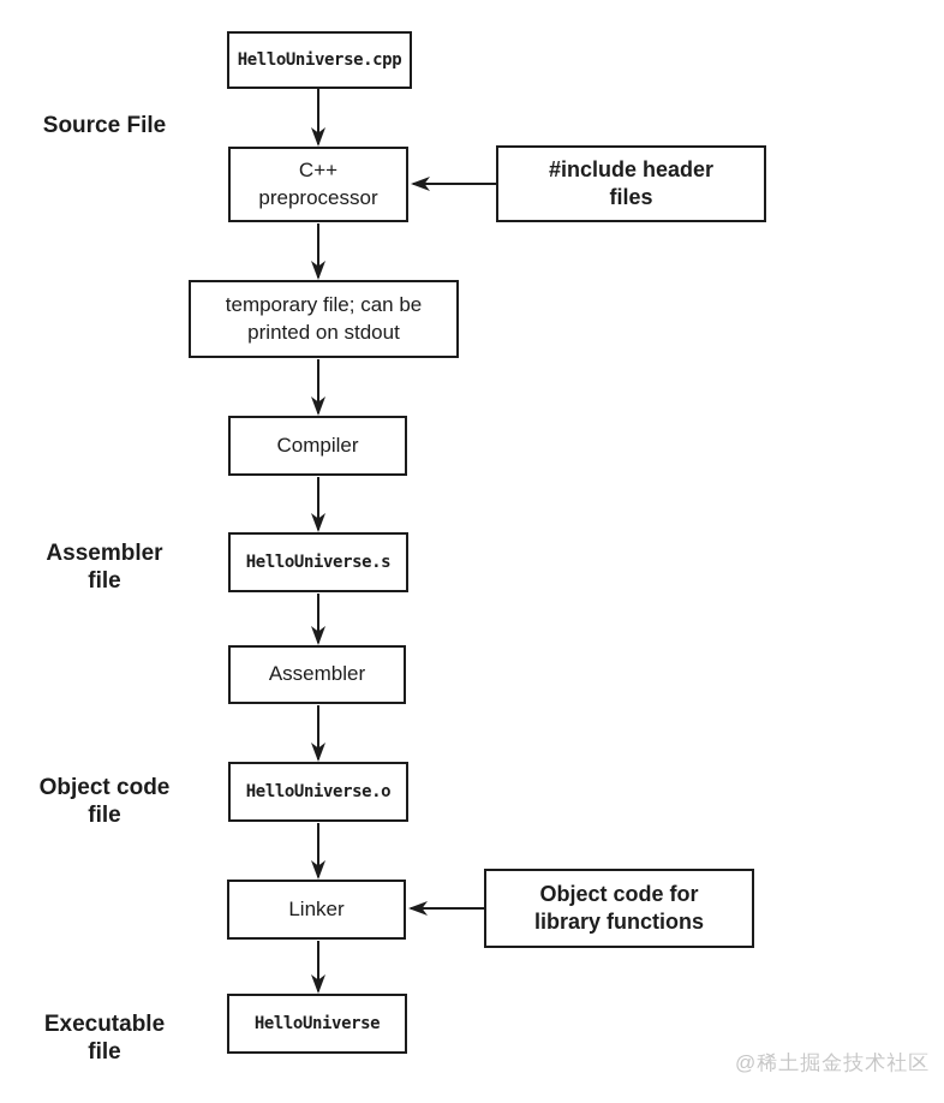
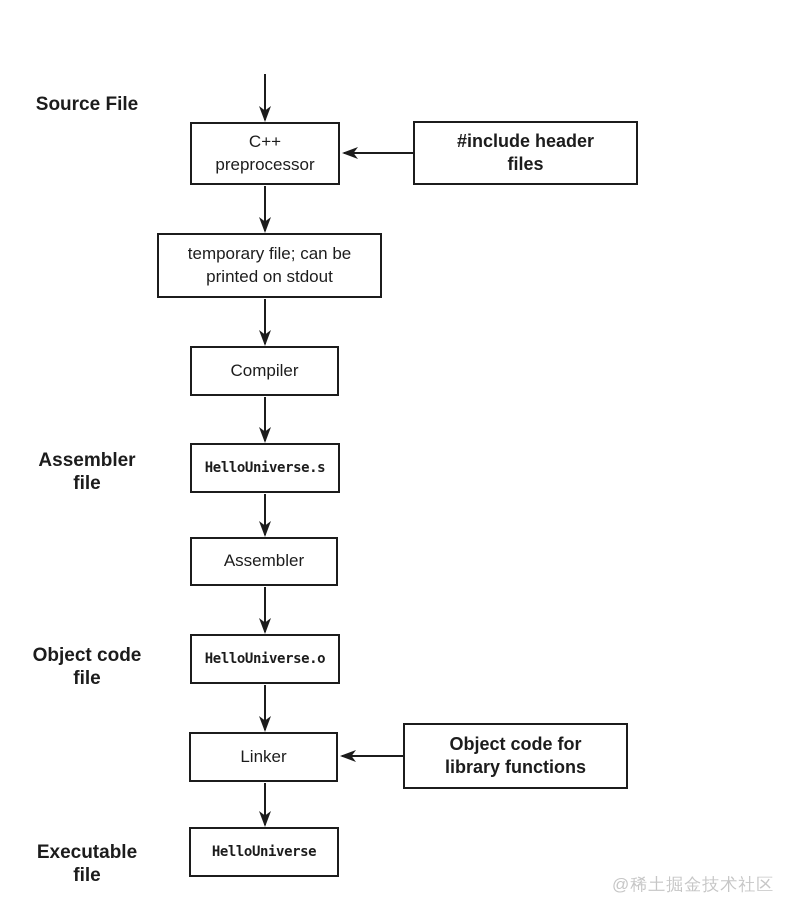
- HelloUniverse.cpp
  C++
  preprocessor
  temporary file; can be
  printed on stdout
  Compiler
  HelloUniverse.s
  Assembler
  HelloUniverse.o
  Linker
  HelloUniverse
  #include header
  files
  Object code for
  library functions
  Source File
  Assembler
  file
  Object code
  file
  Executable
  file
  @稀土掘金技术社区
